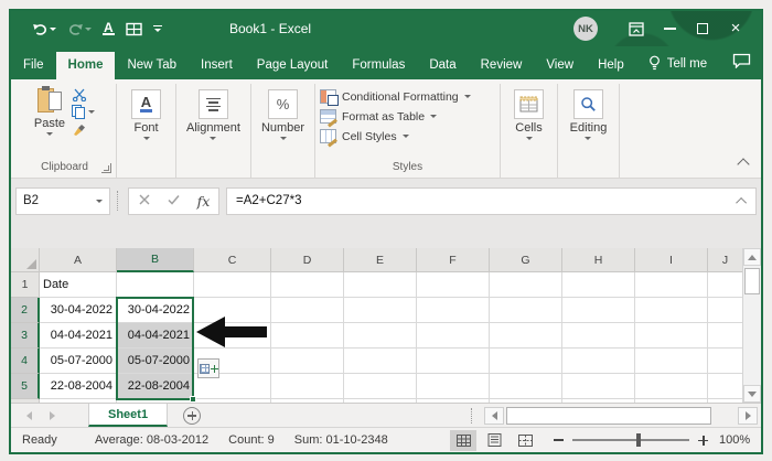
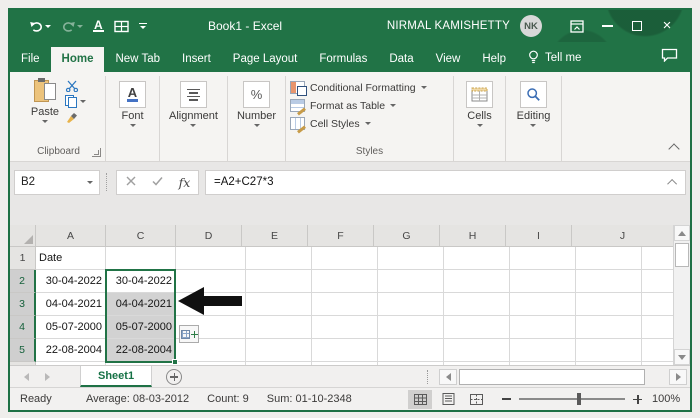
  A
  Book1 - Excel
+ NIRMAL KAMISHETTY
  NK
  ×
  File
  Home
  New Tab
  Insert
  Page Layout
  Formulas
  Data
- Review
  View
  Help
  Tell me
  Paste
  Clipboard
  A
  Font
  Alignment
  %
  Number
  Conditional Formatting
  Format as Table
  Cell Styles
  Styles
  Cells
  Editing
  B2
  fx
  =A2+C27*3
  A
- B
  C
  D
  E
  F
  G
  H
  I
  J
  1
  Date
  2
  30-04-2022
  30-04-2022
  3
  04-04-2021
  04-04-2021
  4
  05-07-2000
  05-07-2000
  5
  22-08-2004
  22-08-2004
  Sheet1
  Ready
  Average: 08-03-2012
  Count: 9
  Sum: 01-10-2348
  100%
